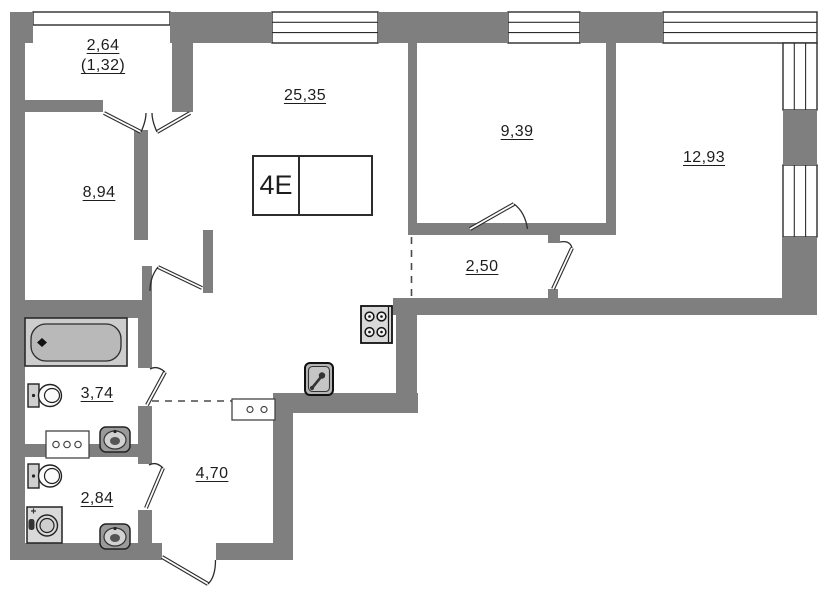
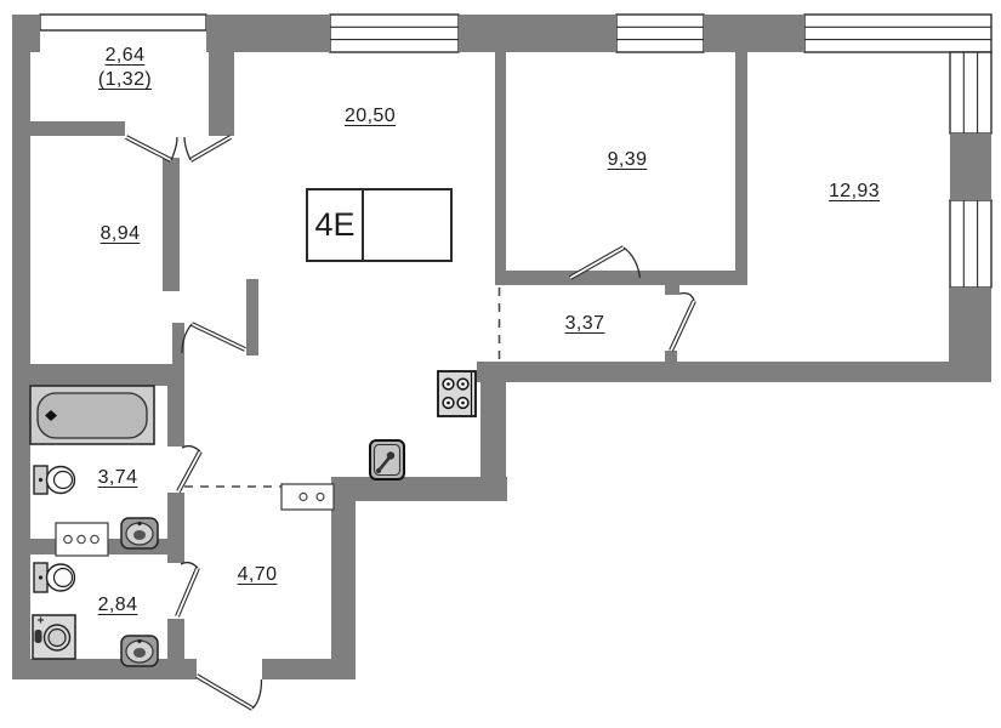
  2,64
  (1,32)
- 25,35
+ 20,50
  9,39
  12,93
  8,94
- 2,50
+ 3,37
  3,74
  2,84
  4,70
  4E
